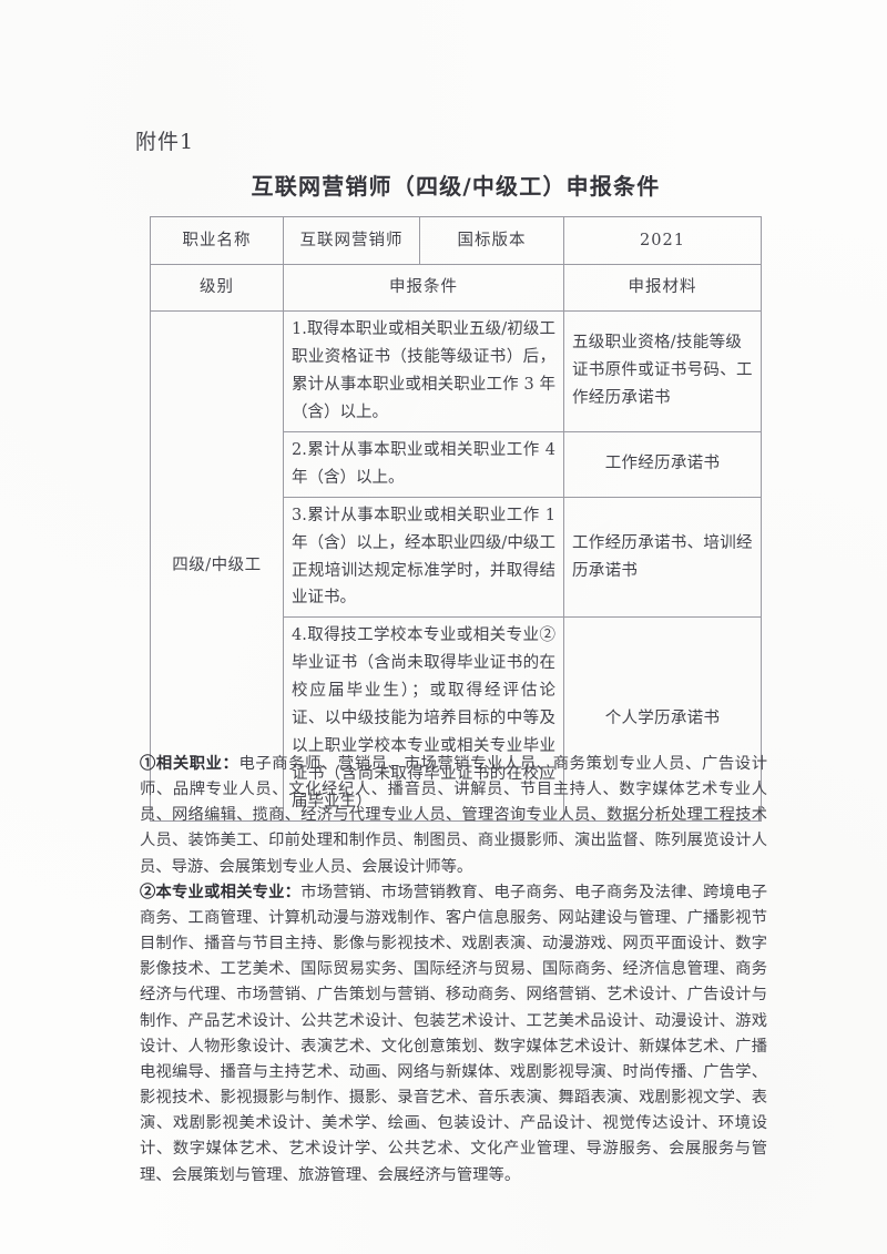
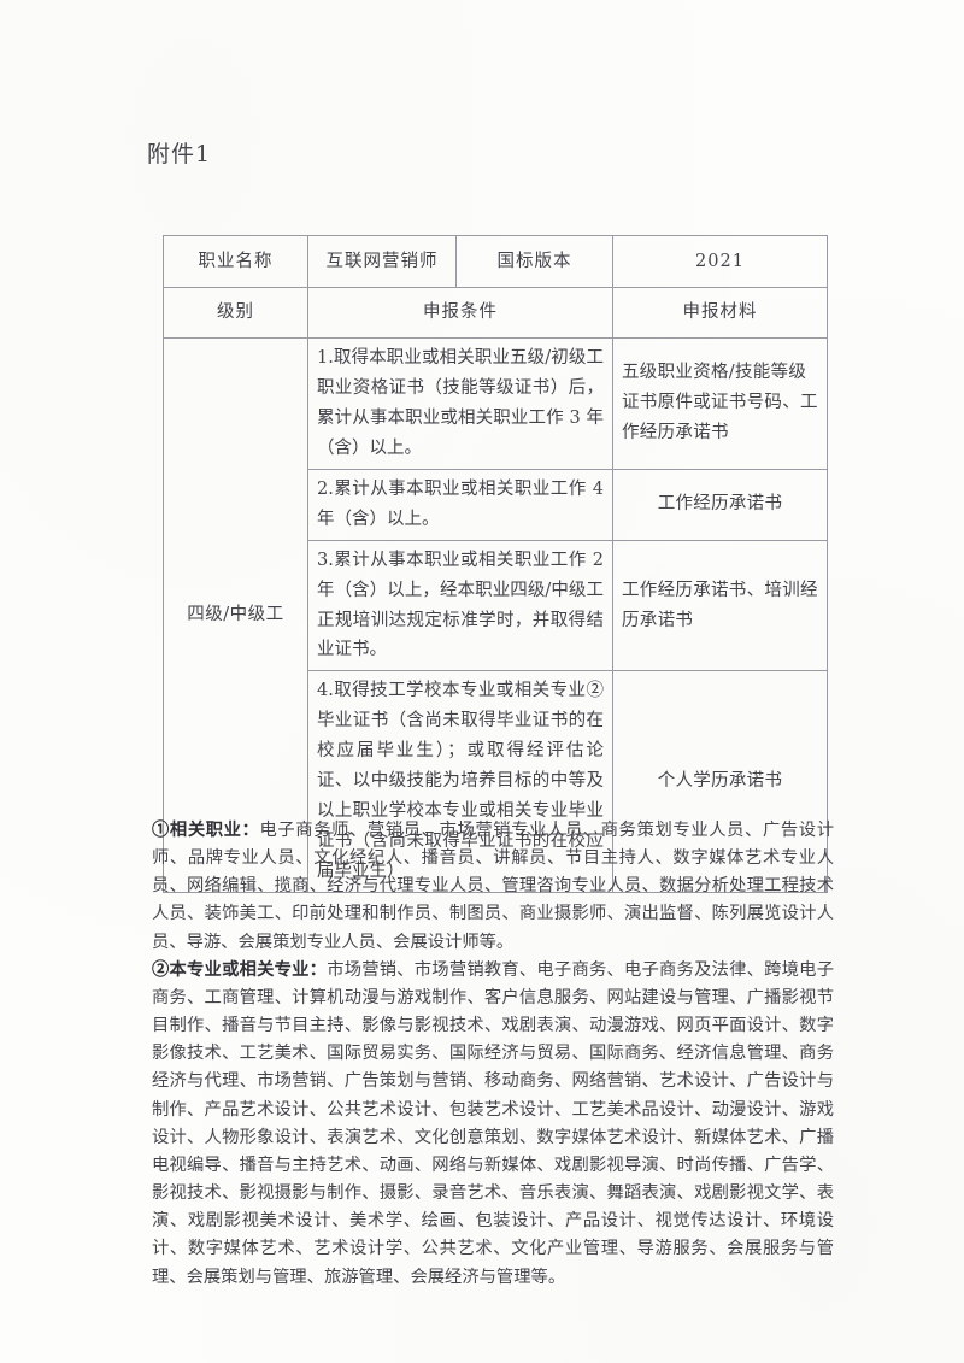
  附件1
- 互联网营销师（四级/中级工）申报条件
  职业名称	互联网营销师	国标版本	2021
  级别	申报条件	申报材料
  四级/中级工	1.取得本职业或相关职业五级/初级工职业资格证书（技能等级证书）后，累计从事本职业或相关职业工作 3 年（含）以上。	五级职业资格/技能等级证书原件或证书号码、工作经历承诺书
  2.累计从事本职业或相关职业工作 4 年（含）以上。	工作经历承诺书
- 3.累计从事本职业或相关职业工作 1 年（含）以上，经本职业四级/中级工正规培训达规定标准学时，并取得结业证书。	工作经历承诺书、培训经历承诺书
+ 3.累计从事本职业或相关职业工作 2 年（含）以上，经本职业四级/中级工正规培训达规定标准学时，并取得结业证书。	工作经历承诺书、培训经历承诺书
  4.取得技工学校本专业或相关专业②毕业证书（含尚未取得毕业证书的在校应届毕业生）；或取得经评估论证、以中级技能为培养目标的中等及以上职业学校本专业或相关专业毕业证书（含尚未取得毕业证书的在校应届毕业生）	个人学历承诺书
  ①相关职业：电子商务师、营销员、市场营销专业人员、商务策划专业人员、广告设计师、品牌专业人员、文化经纪人、播音员、讲解员、节目主持人、数字媒体艺术专业人员、网络编辑、揽商、经济与代理专业人员、管理咨询专业人员、数据分析处理工程技术人员、装饰美工、印前处理和制作员、制图员、商业摄影师、演出监督、陈列展览设计人员、导游、会展策划专业人员、会展设计师等。
  ②本专业或相关专业：市场营销、市场营销教育、电子商务、电子商务及法律、跨境电子商务、工商管理、计算机动漫与游戏制作、客户信息服务、网站建设与管理、广播影视节目制作、播音与节目主持、影像与影视技术、戏剧表演、动漫游戏、网页平面设计、数字影像技术、工艺美术、国际贸易实务、国际经济与贸易、国际商务、经济信息管理、商务经济与代理、市场营销、广告策划与营销、移动商务、网络营销、艺术设计、广告设计与制作、产品艺术设计、公共艺术设计、包装艺术设计、工艺美术品设计、动漫设计、游戏设计、人物形象设计、表演艺术、文化创意策划、数字媒体艺术设计、新媒体艺术、广播电视编导、播音与主持艺术、动画、网络与新媒体、戏剧影视导演、时尚传播、广告学、影视技术、影视摄影与制作、摄影、录音艺术、音乐表演、舞蹈表演、戏剧影视文学、表演、戏剧影视美术设计、美术学、绘画、包装设计、产品设计、视觉传达设计、环境设计、数字媒体艺术、艺术设计学、公共艺术、文化产业管理、导游服务、会展服务与管理、会展策划与管理、旅游管理、会展经济与管理等。
  7
